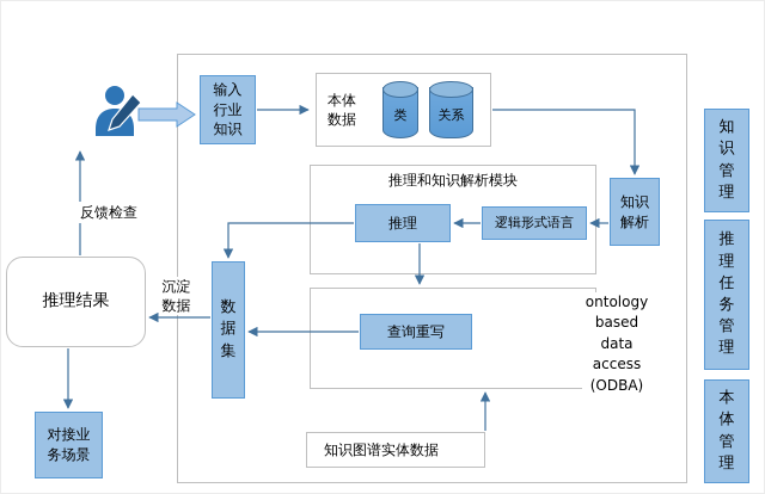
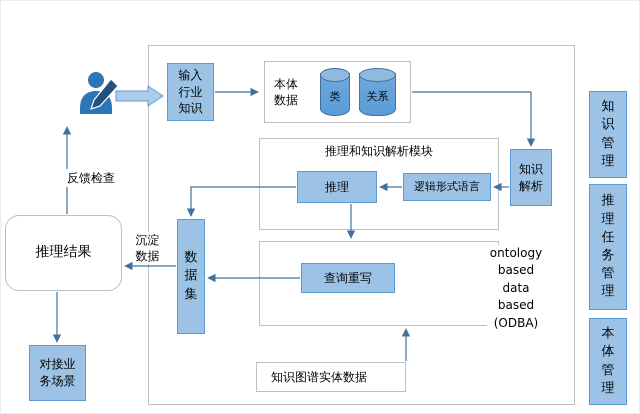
  推理和知识解析模块
  本体数据
  类
  关系
  输入行业知识
  推理
  逻辑形式语言
  知识解析
  数据集
  查询重写
  对接业务场景
  知识管理
  推理任务管理
  本体管理
  知识图谱实体数据
  推理结果
- ontology based data access (ODBA)
+ ontology based data based (ODBA)
  反馈检查
  沉淀数据
